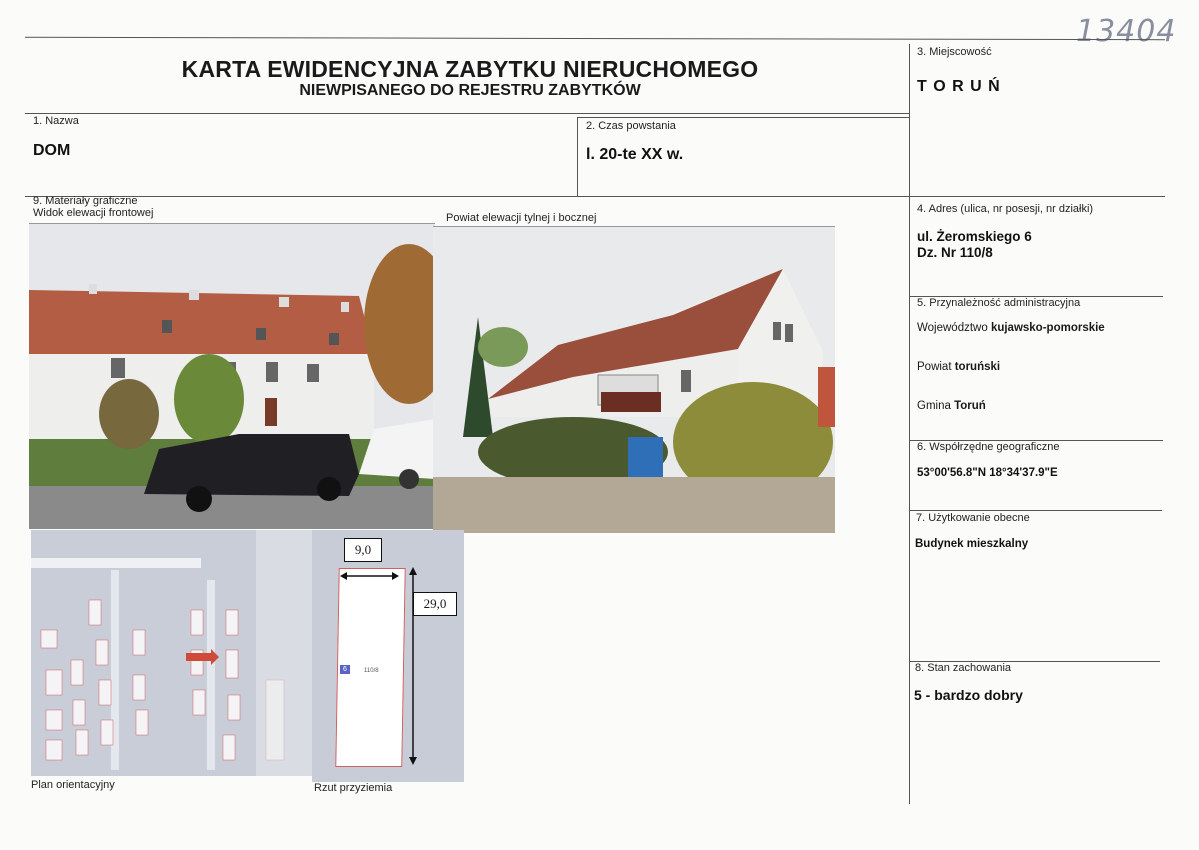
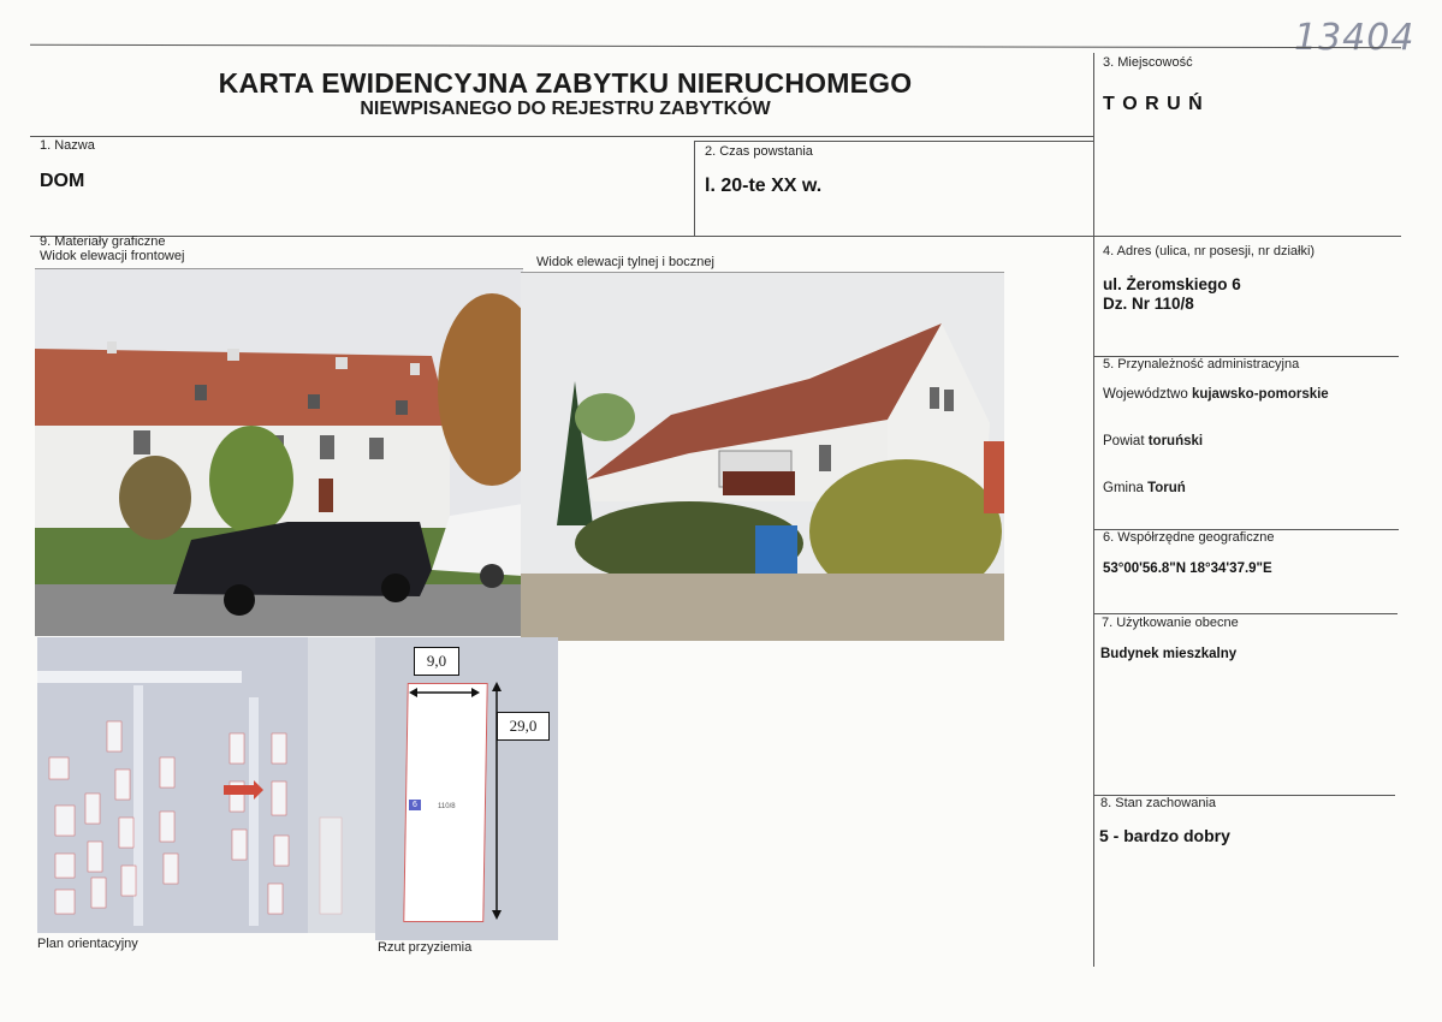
  13404
  KARTA EWIDENCYJNA ZABYTKU NIERUCHOMEGO
  NIEWPISANEGO DO REJESTRU ZABYTKÓW
  3. Miejscowość
  T O R U Ń
  1. Nazwa
  DOM
  2. Czas powstania
  l. 20-te XX w.
  9. Materiały graficzne
  Widok elewacji frontowej
- Powiat elewacji tylnej i bocznej
+ Widok elewacji tylnej i bocznej
  9,0
  29,0
  Plan orientacyjny
  Rzut przyziemia
  4. Adres (ulica, nr posesji, nr działki)
  ul. Żeromskiego 6
  Dz. Nr 110/8
  5. Przynależność administracyjna
  Województwo kujawsko-pomorskie
  Powiat toruński
  Gmina Toruń
  6. Współrzędne geograficzne
  53°00'56.8"N 18°34'37.9"E
  7. Użytkowanie obecne
  Budynek mieszkalny
  8. Stan zachowania
  5 - bardzo dobry
